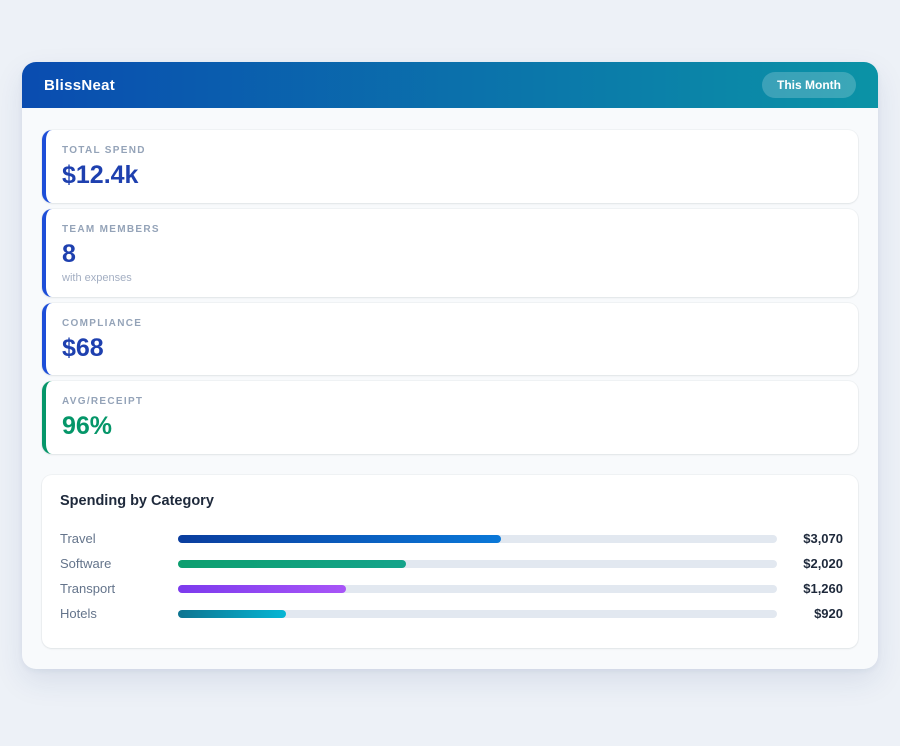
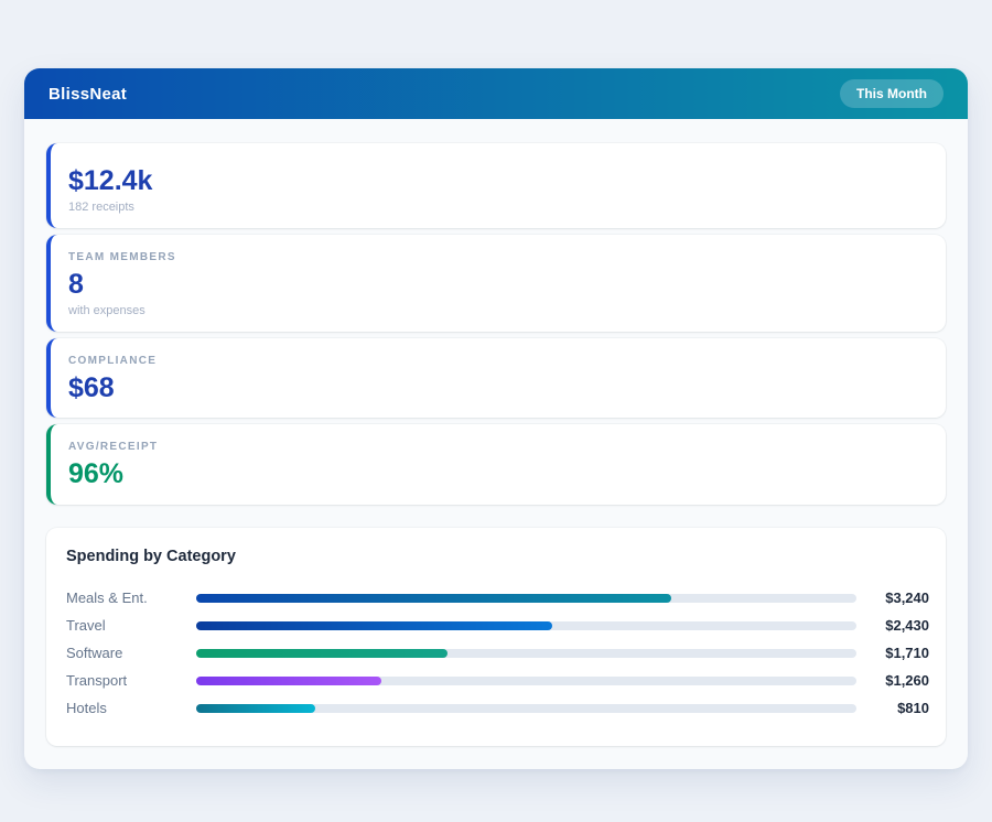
  BlissNeat
  This Month
- TOTAL SPEND
  $12.4k
+ 182 receipts
  TEAM MEMBERS
  8
  with expenses
  COMPLIANCE
  $68
  AVG/RECEIPT
  96%
  Spending by Category
+ Meals & Ent.
+ $3,240
  Travel
- $3,070
+ $2,430
  Software
- $2,020
+ $1,710
  Transport
  $1,260
  Hotels
- $920
+ $810
